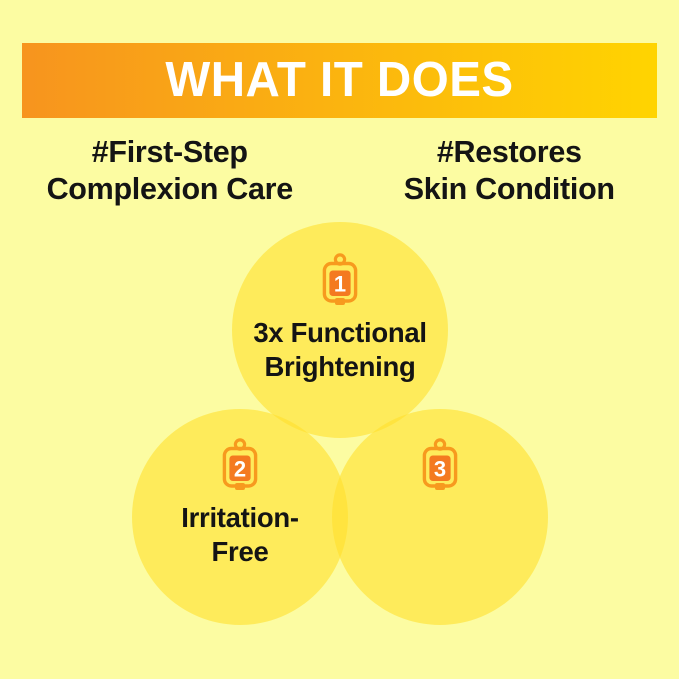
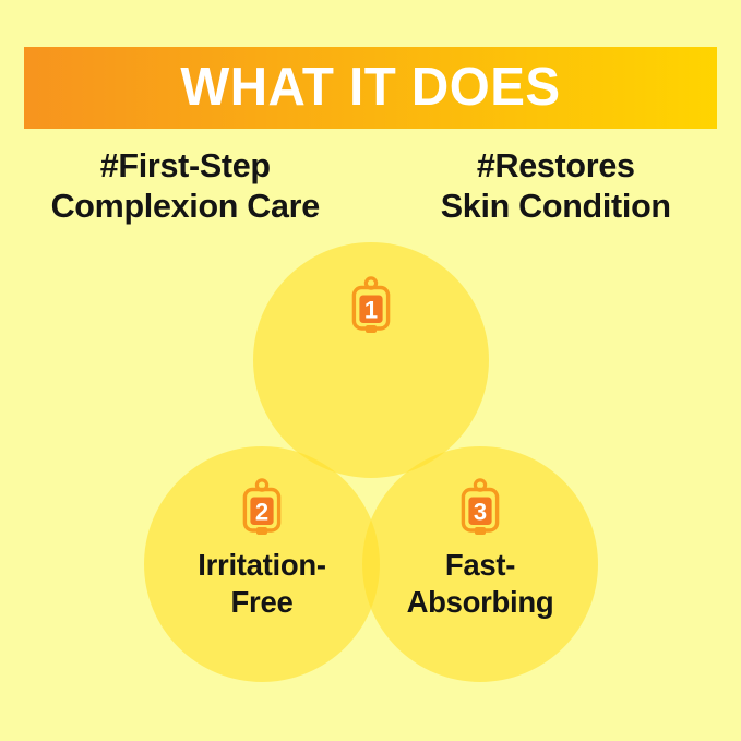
  WHAT IT DOES
  #First-Step
  Complexion Care
  #Restores
  Skin Condition
  1
- 3x Functional
- Brightening
  2
  Irritation-
  Free
  3
+ Fast-
+ Absorbing
